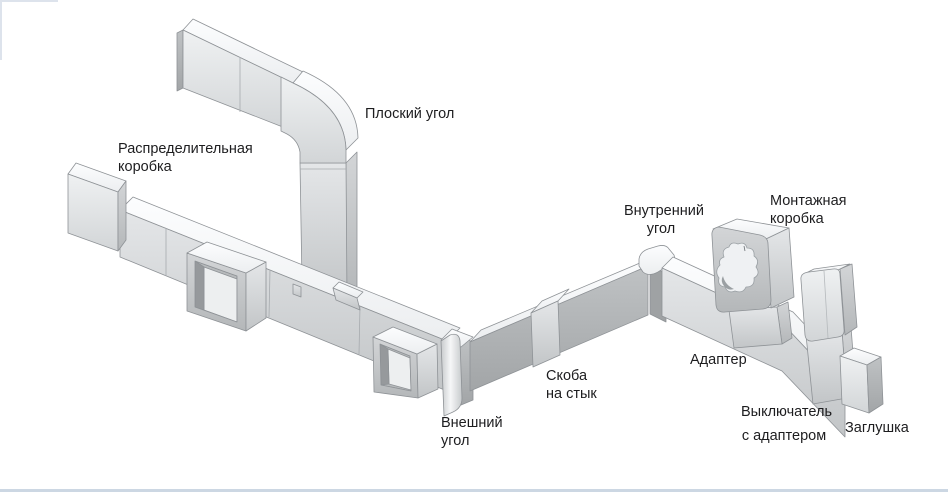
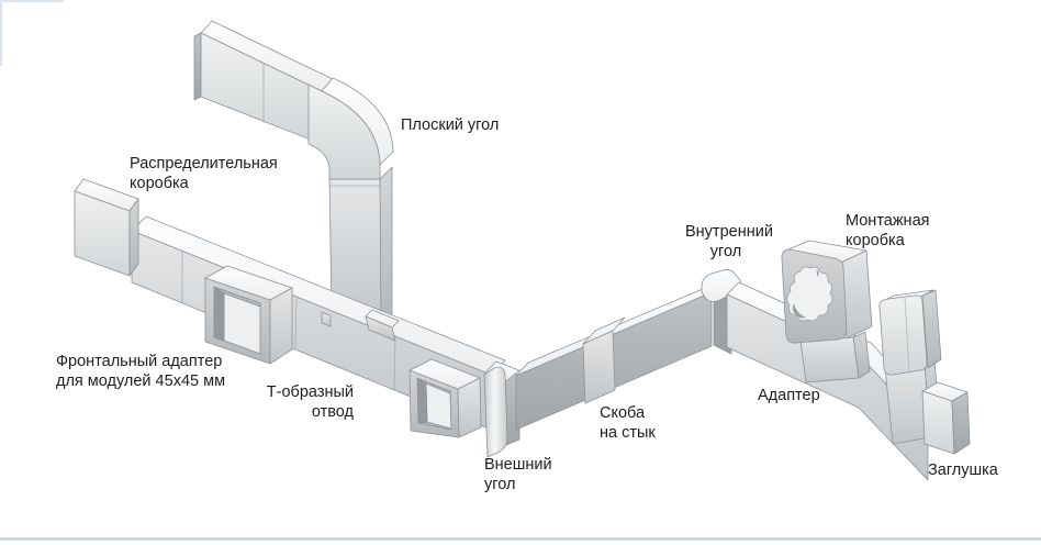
  Распределительная
  коробка
  Плоский угол
+ Фронтальный адаптер
+ для модулей 45х45 мм
+ Т-образный
+ отвод
  Внешний
  угол
  Скоба
  на стык
  Внутренний
  угол
  Монтажная
  коробка
  Адаптер
- Выключатель
- с адаптером
  Заглушка
